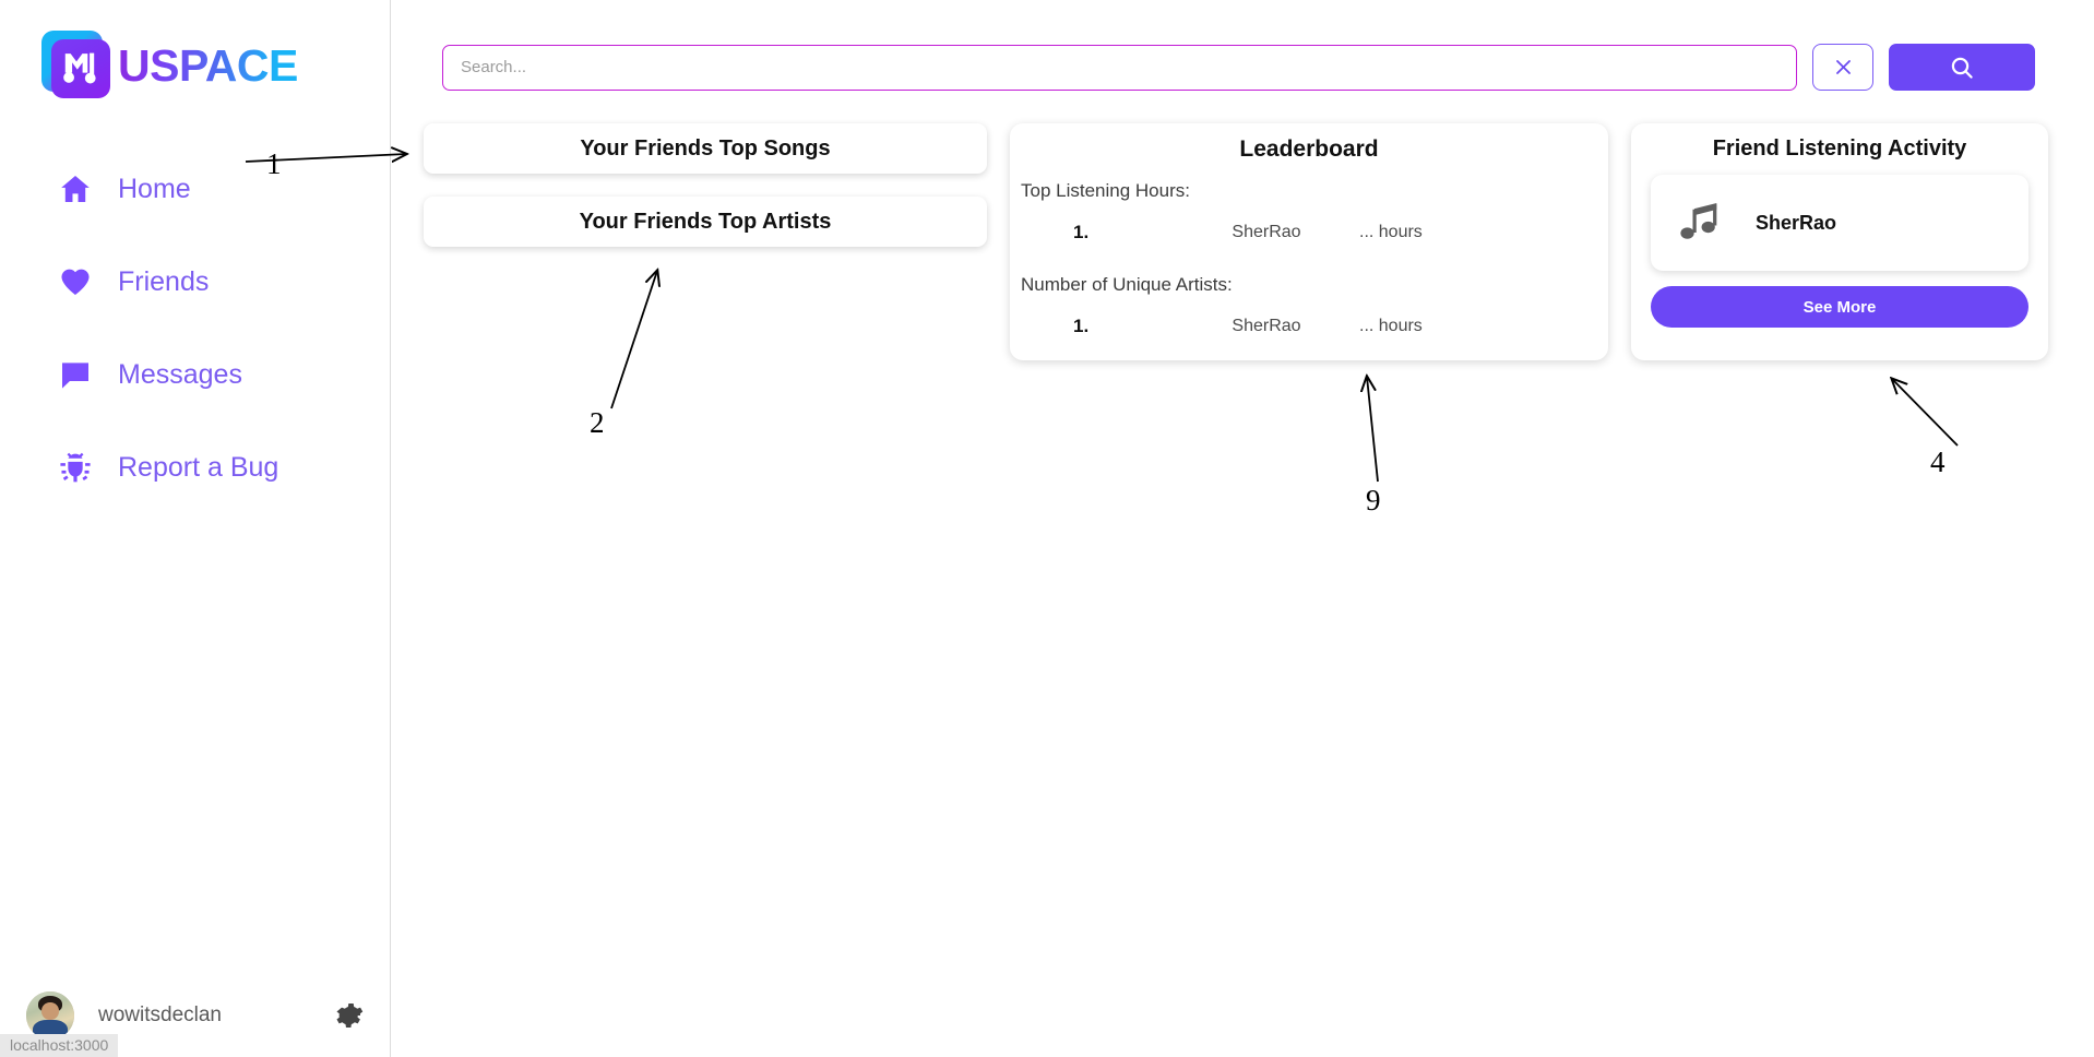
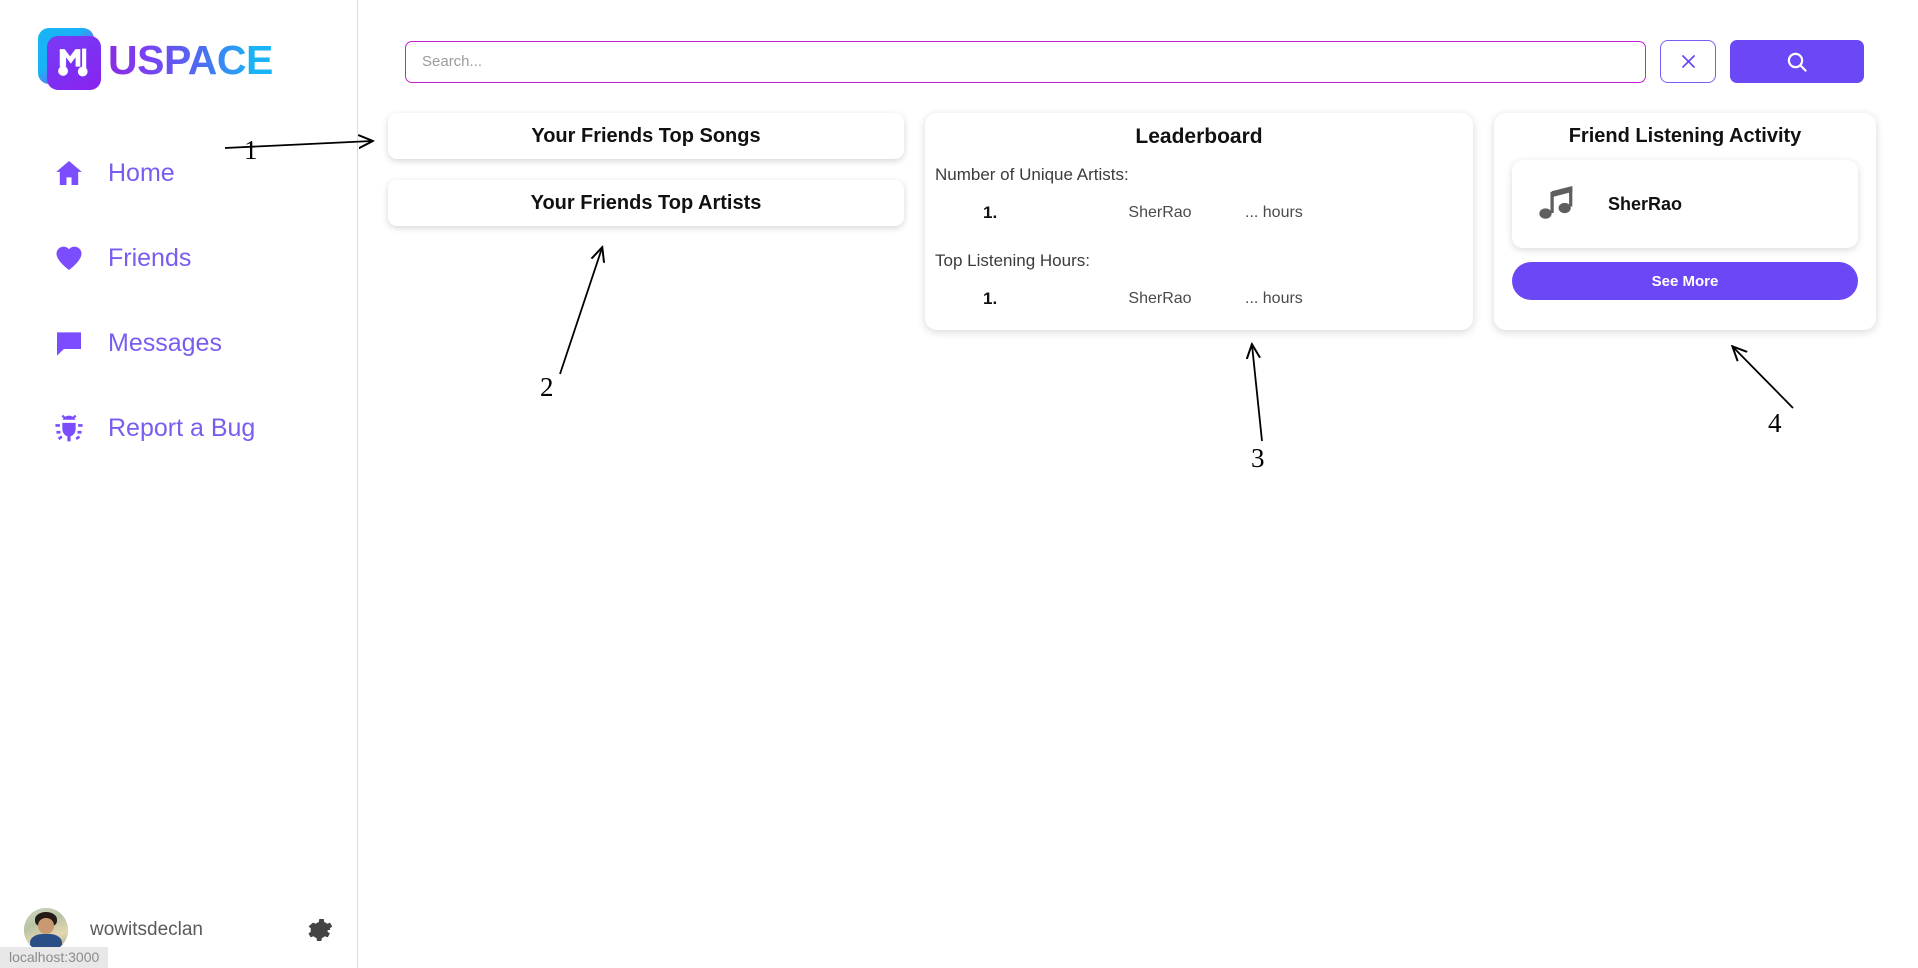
  USPACE
  Home
  Friends
  Messages
  Report a Bug
  wowitsdeclan
  localhost:3000
  Search...
  Your Friends Top Songs
  Your Friends Top Artists
  Leaderboard
- Top Listening Hours:
+ Number of Unique Artists:
  1.
  SherRao
  ... hours
- Number of Unique Artists:
+ Top Listening Hours:
  1.
  SherRao
  ... hours
  Friend Listening Activity
  SherRao
  See More
  1
  2
- 9
+ 3
  4
